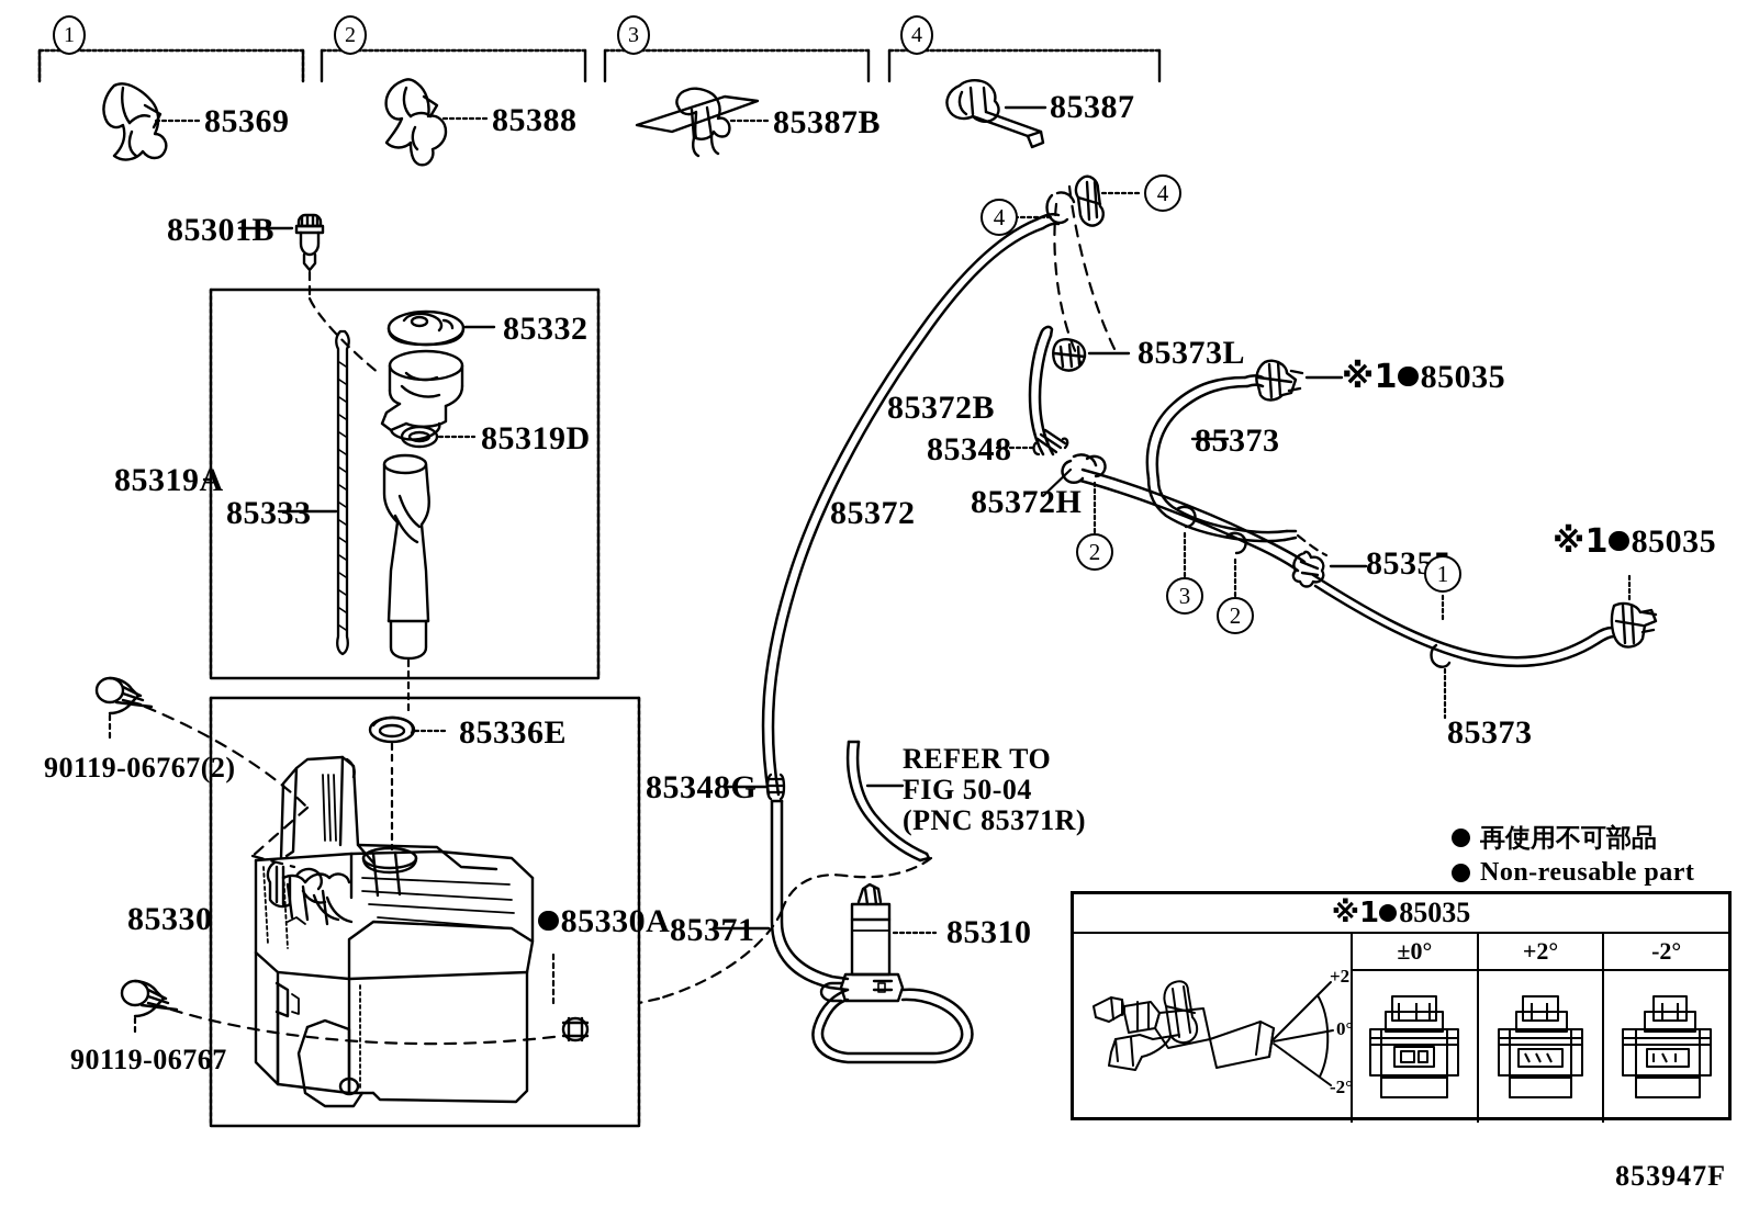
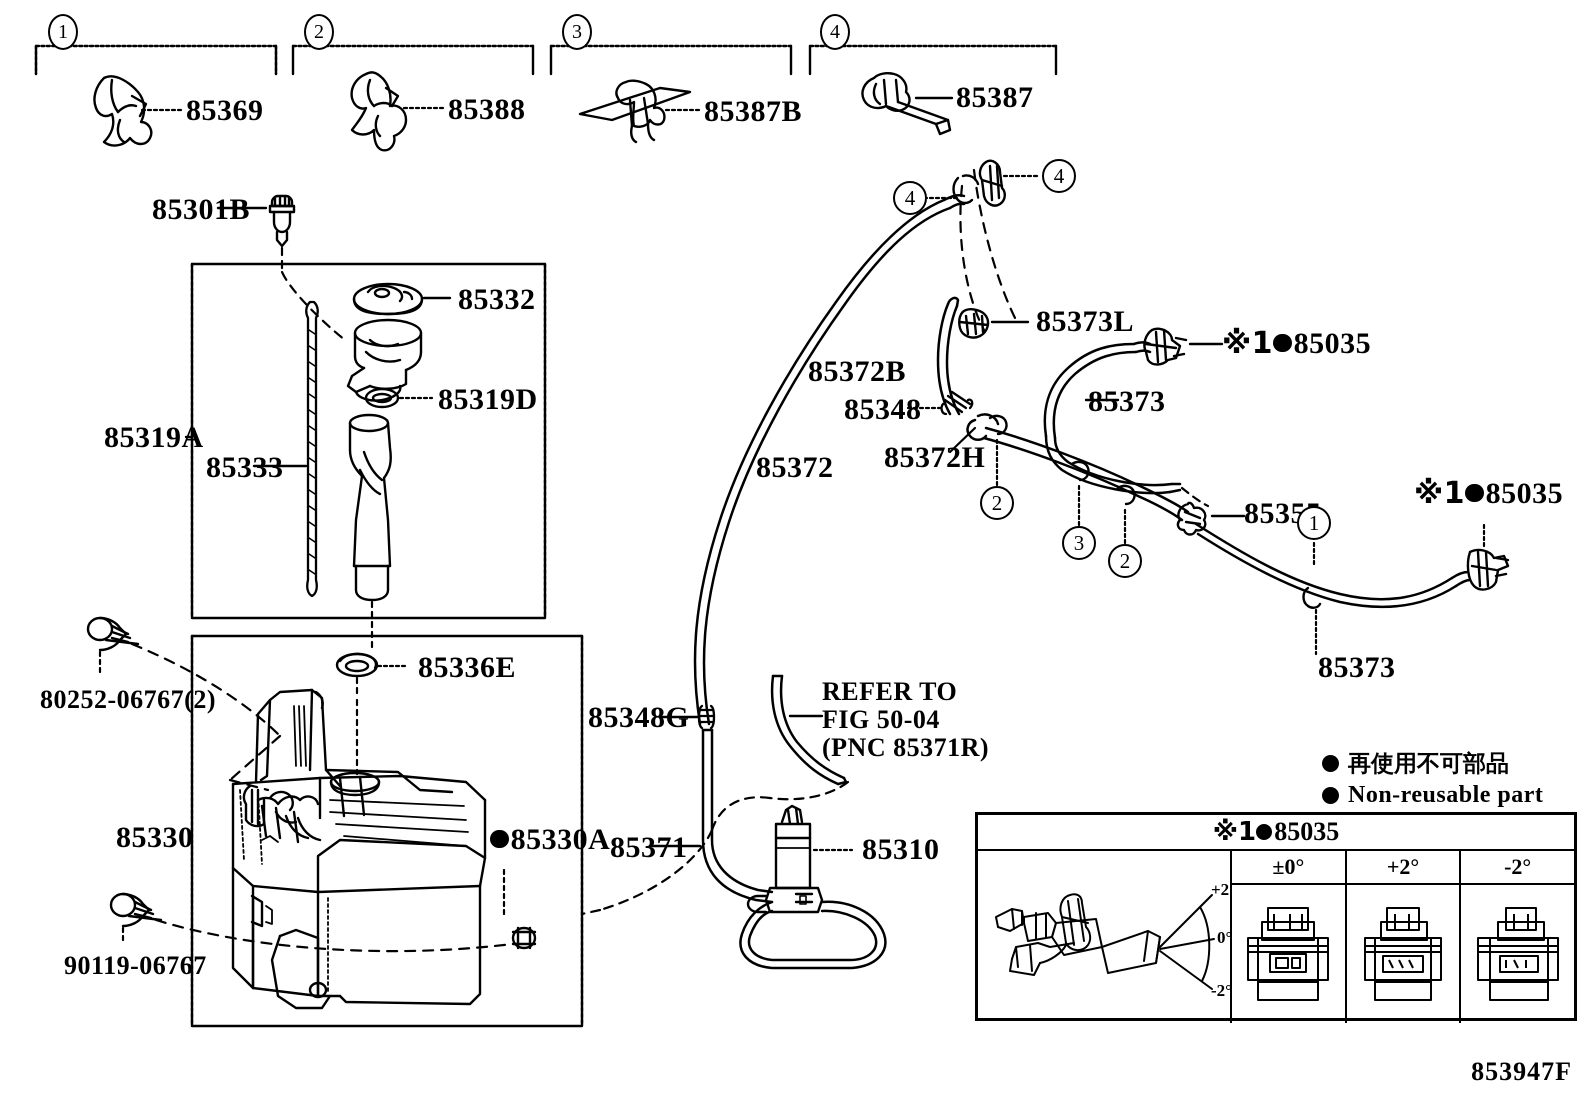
  1
  2
  3
  4
  85369
  85388
  85387B
  85387
  85301B
  85332
  85319D
  85319A
  85333
- 90119-06767(2)
+ 80252-06767(2)
  90119-06767
  85330
  85336E
  85330A
  85372
  85372B
  85372H
  85348
  85348G
  85371
  85310
  REFER TO
  FIG 50-04
  (PNC 85371R)
  85373L
  85373
  8535
  85373
  ※1 85035
  ※1 85035
  4
  4
  2
  3
  2
  1
  再使用不可部品
  Non-reusable part
  ※1
  85035
  0°
  -2°
  ±0°
  +2°
  -2°
  853947F
